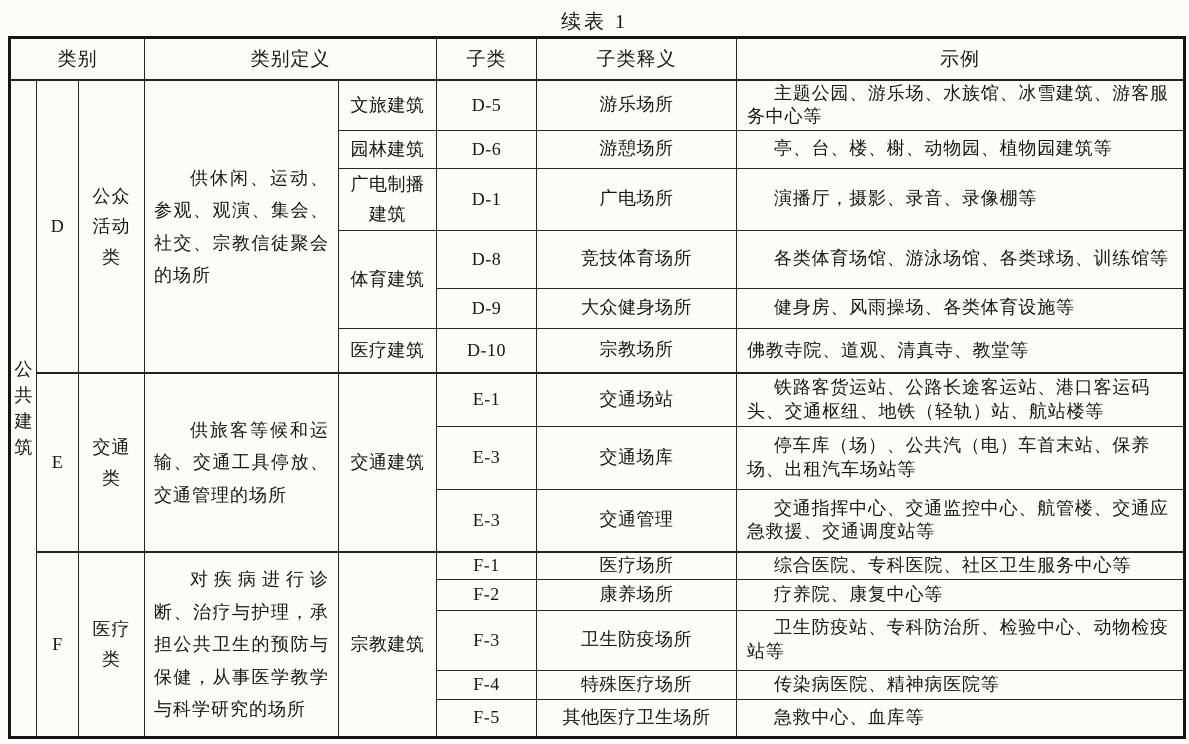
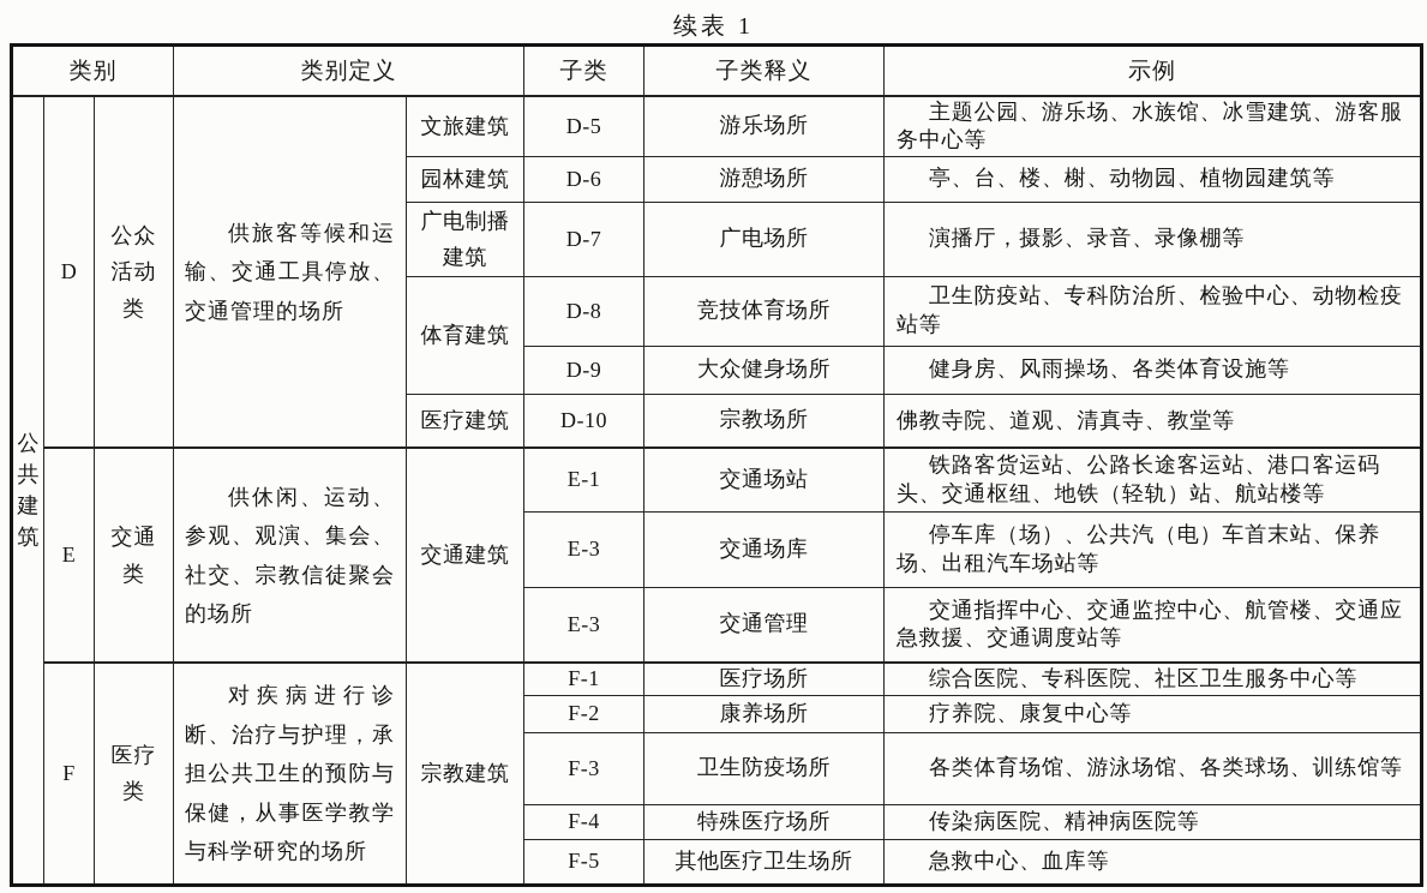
  续表 1
  类别	类别定义	子类	子类释义	示例
- 公共建筑	D	公众活动类	供休闲、运动、参观、观演、集会、社交、宗教信徒聚会的场所	文旅建筑	D-5	游乐场所	主题公园、游乐场、水族馆、冰雪建筑、游客服务中心等
+ 公共建筑	D	公众活动类	供旅客等候和运输、交通工具停放、交通管理的场所	文旅建筑	D-5	游乐场所	主题公园、游乐场、水族馆、冰雪建筑、游客服务中心等
  园林建筑	D-6	游憩场所	亭、台、楼、榭、动物园、植物园建筑等
- 广电制播建筑	D-1	广电场所	演播厅，摄影、录音、录像棚等
+ 广电制播建筑	D-7	广电场所	演播厅，摄影、录音、录像棚等
- 体育建筑	D-8	竞技体育场所	各类体育场馆、游泳场馆、各类球场、训练馆等
+ 体育建筑	D-8	竞技体育场所	卫生防疫站、专科防治所、检验中心、动物检疫站等
  D-9	大众健身场所	健身房、风雨操场、各类体育设施等
  医疗建筑	D-10	宗教场所	佛教寺院、道观、清真寺、教堂等
- E	交通类	供旅客等候和运输、交通工具停放、交通管理的场所	交通建筑	E-1	交通场站	铁路客货运站、公路长途客运站、港口客运码头、交通枢纽、地铁（轻轨）站、航站楼等
+ E	交通类	供休闲、运动、参观、观演、集会、社交、宗教信徒聚会的场所	交通建筑	E-1	交通场站	铁路客货运站、公路长途客运站、港口客运码头、交通枢纽、地铁（轻轨）站、航站楼等
  E-3	交通场库	停车库（场）、公共汽（电）车首末站、保养场、出租汽车场站等
  E-3	交通管理	交通指挥中心、交通监控中心、航管楼、交通应急救援、交通调度站等
  F	医疗类	对疾病进行诊断、治疗与护理，承担公共卫生的预防与保健，从事医学教学与科学研究的场所	宗教建筑	F-1	医疗场所	综合医院、专科医院、社区卫生服务中心等
  F-2	康养场所	疗养院、康复中心等
- F-3	卫生防疫场所	卫生防疫站、专科防治所、检验中心、动物检疫站等
+ F-3	卫生防疫场所	各类体育场馆、游泳场馆、各类球场、训练馆等
  F-4	特殊医疗场所	传染病医院、精神病医院等
  F-5	其他医疗卫生场所	急救中心、血库等
